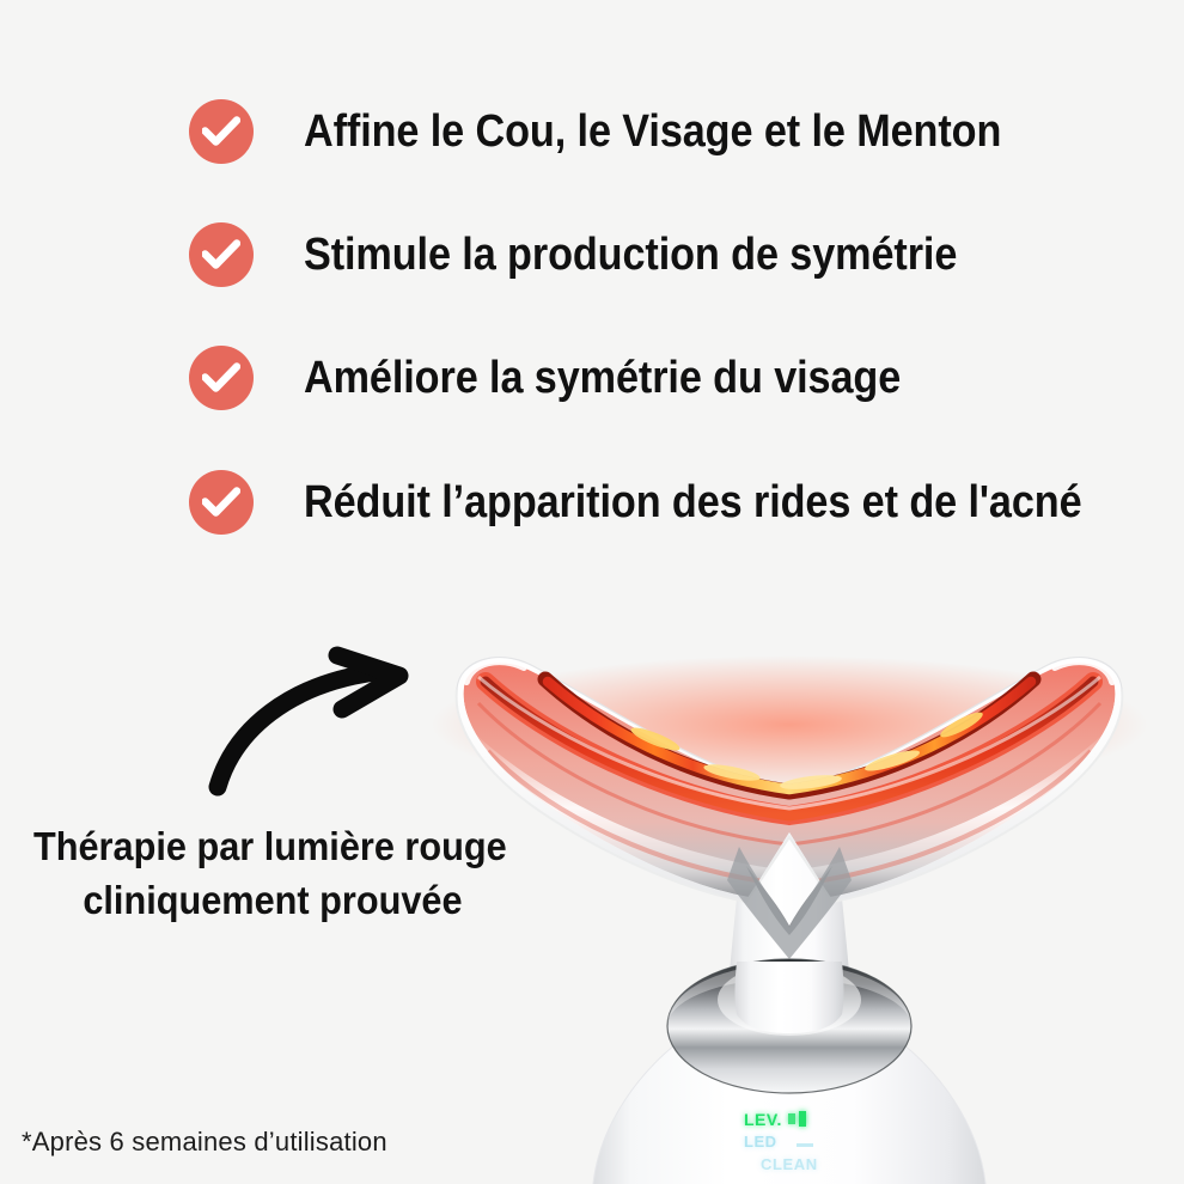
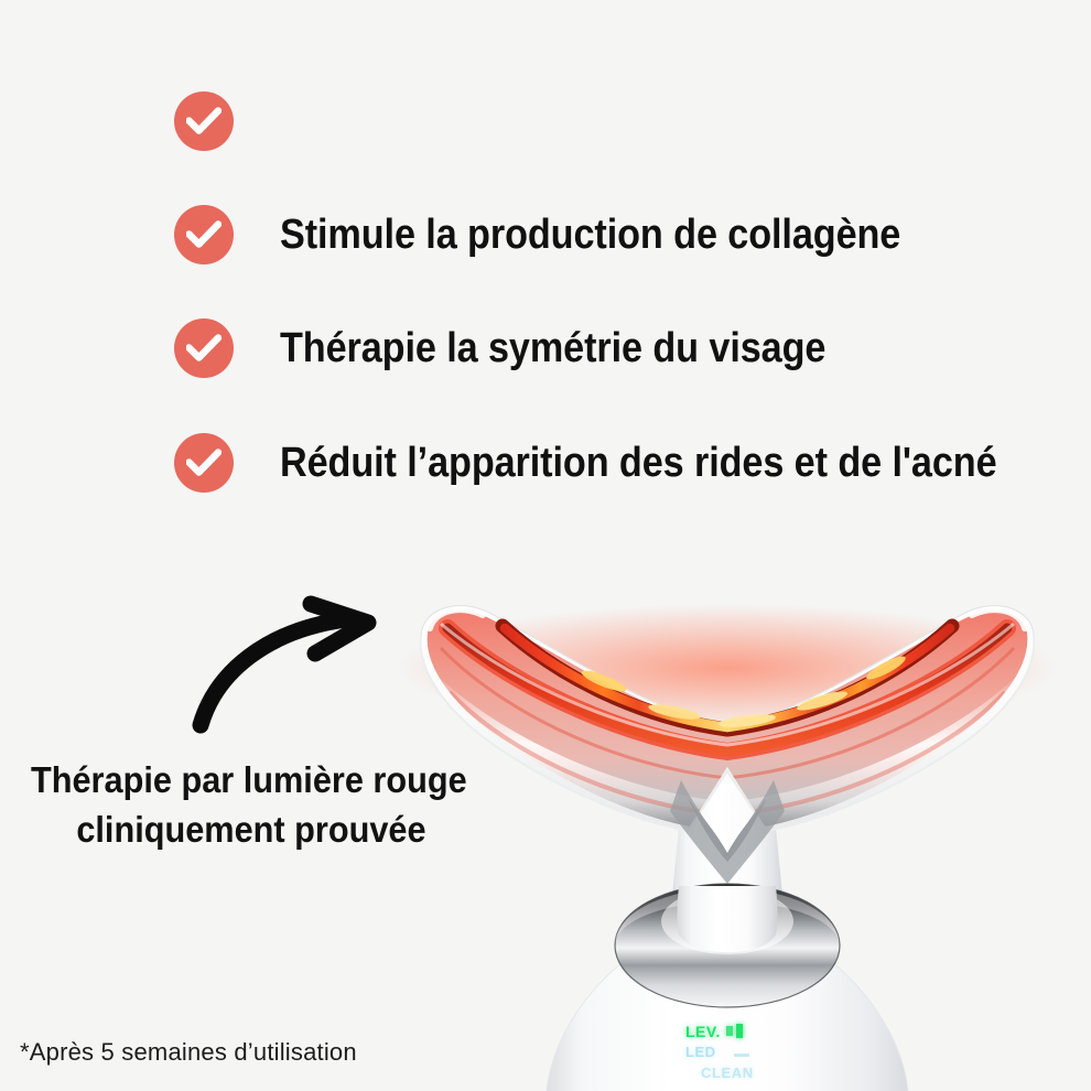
- Affine le Cou, le Visage et le Menton
- Stimule la production de symétrie
+ Stimule la production de collagène
- Améliore la symétrie du visage
+ Thérapie la symétrie du visage
  Réduit l’apparition des rides et de l'acné
  LEV.
  LED
  CLEAN
  Thérapie par lumière rouge
  cliniquement prouvée
- *Après 6 semaines d’utilisation
+ *Après 5 semaines d’utilisation
